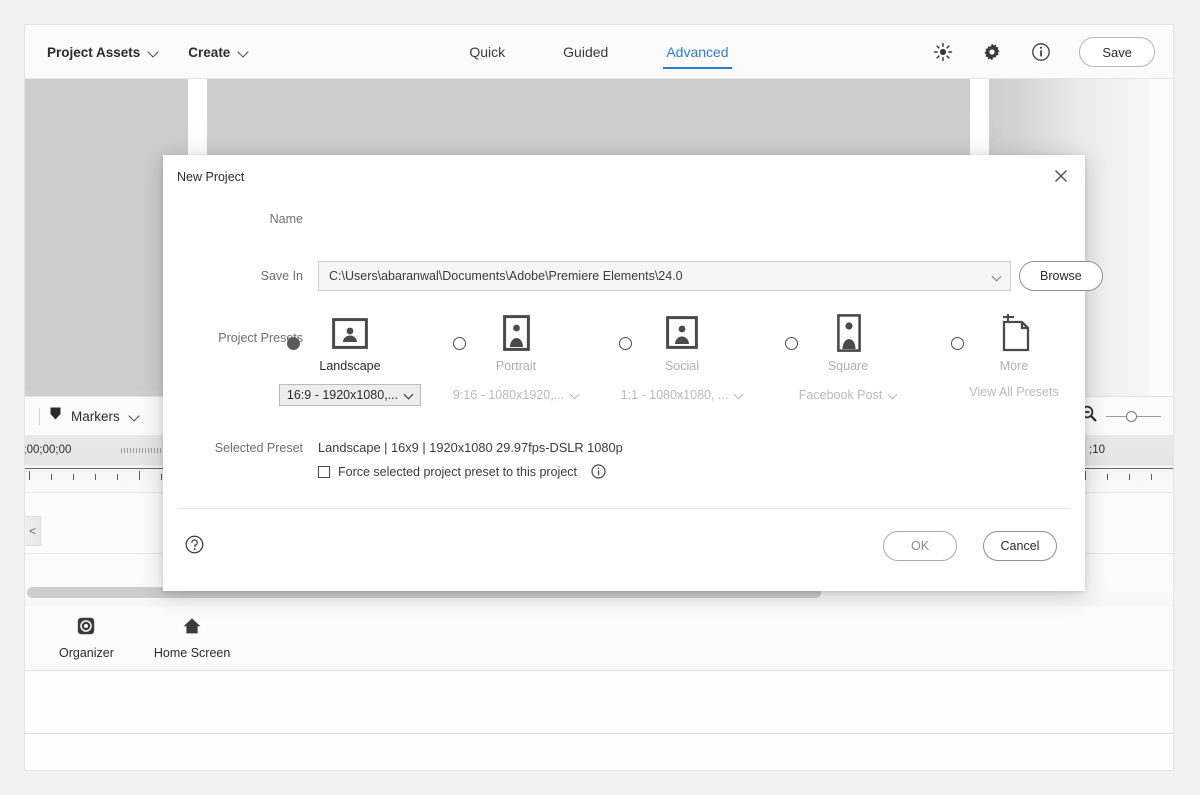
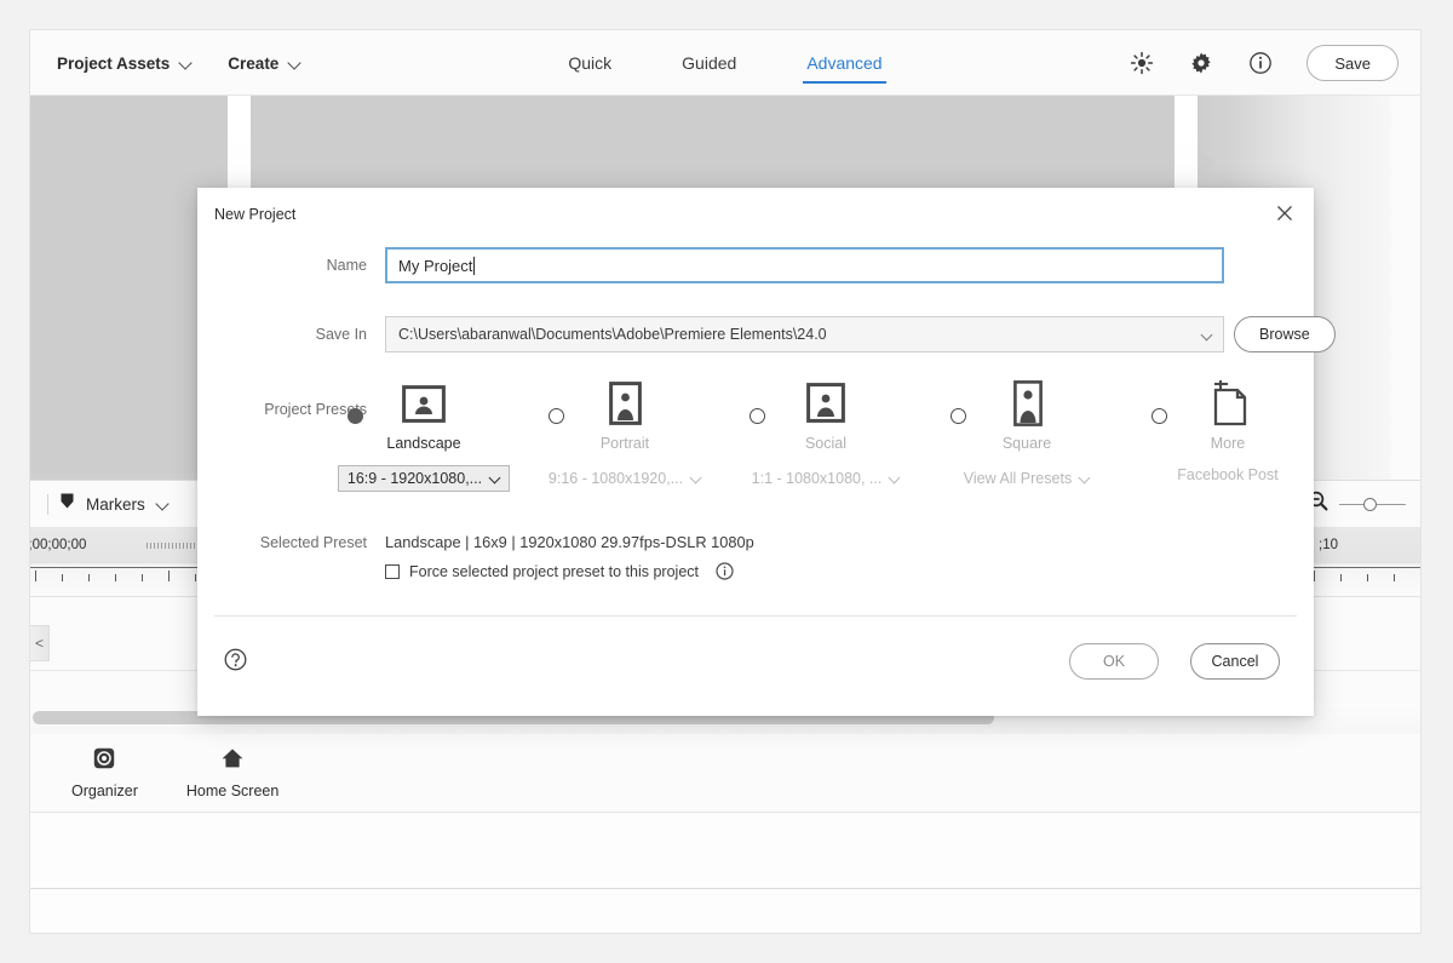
  Project Assets
  Create
  Quick
  Guided
  Advanced
  Save
  Markers
  ;00;00;00
  ;10
  <
  Organizer
  Home Screen
  New Project
  Name
+ My Project
  Save In
  C:\Users\abaranwal\Documents\Adobe\Premiere Elements\24.0
  Browse
  Project Press
  Landscape
  16:9 - 1920x1080,...
  Portrait
  9:16 - 1080x1920,...
  Social
  1:1 - 1080x1080, ...
  Square
- Facebook Post
+ View All Presets
  More
- View All Presets
+ Facebook Post
  Selected Preset
  Landscape | 16x9 | 1920x1080 29.97fps-DSLR 1080p
  Force selected project preset to this project
  OK
  Cancel
